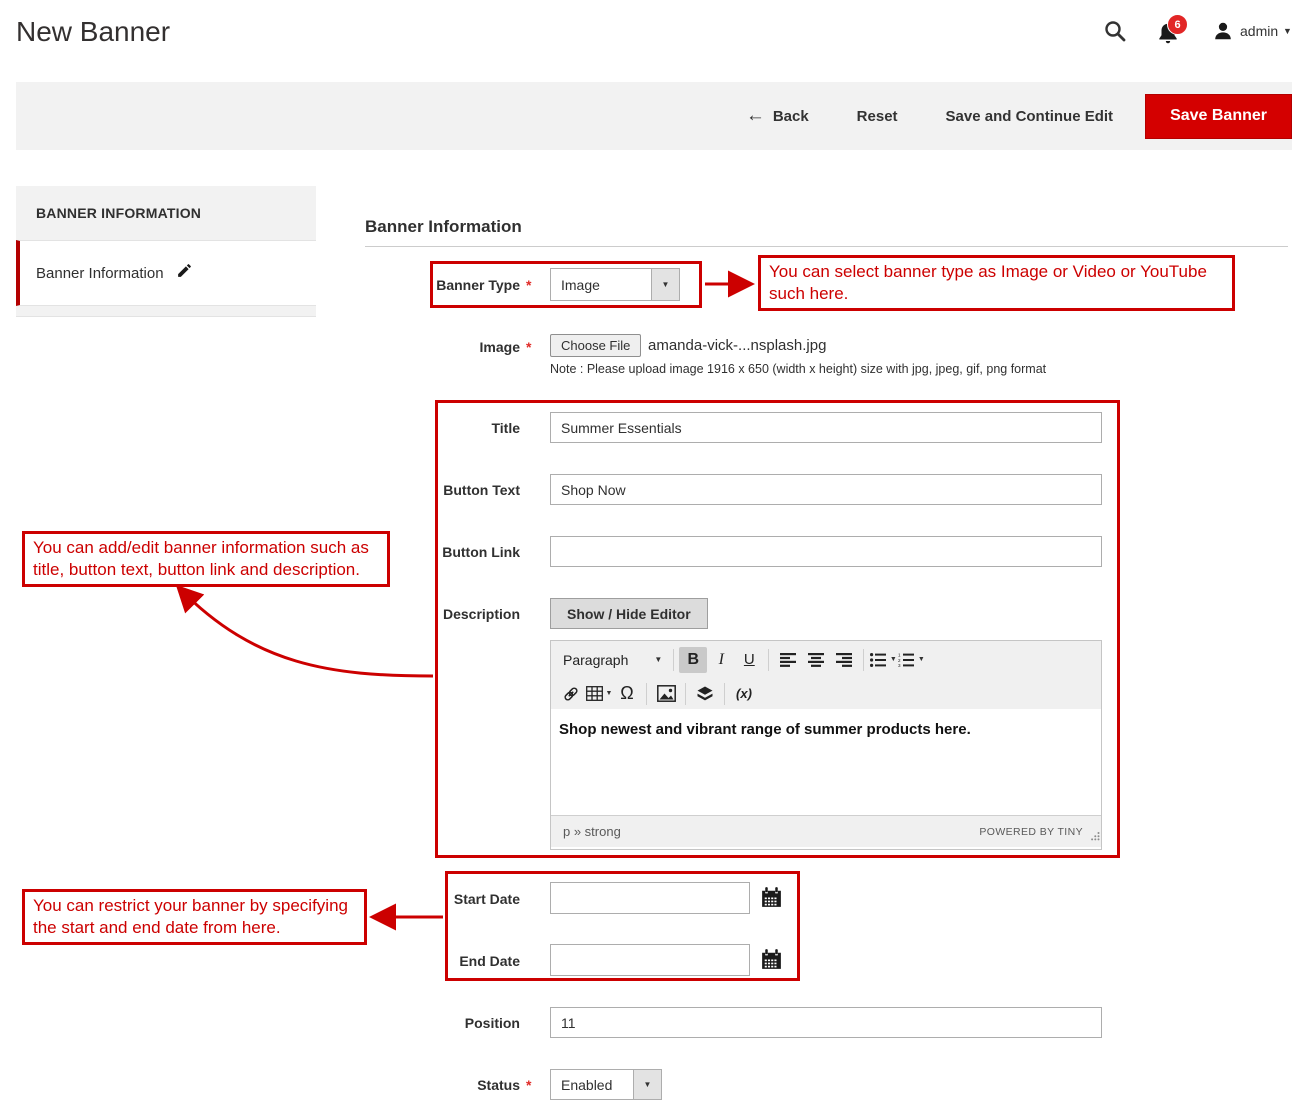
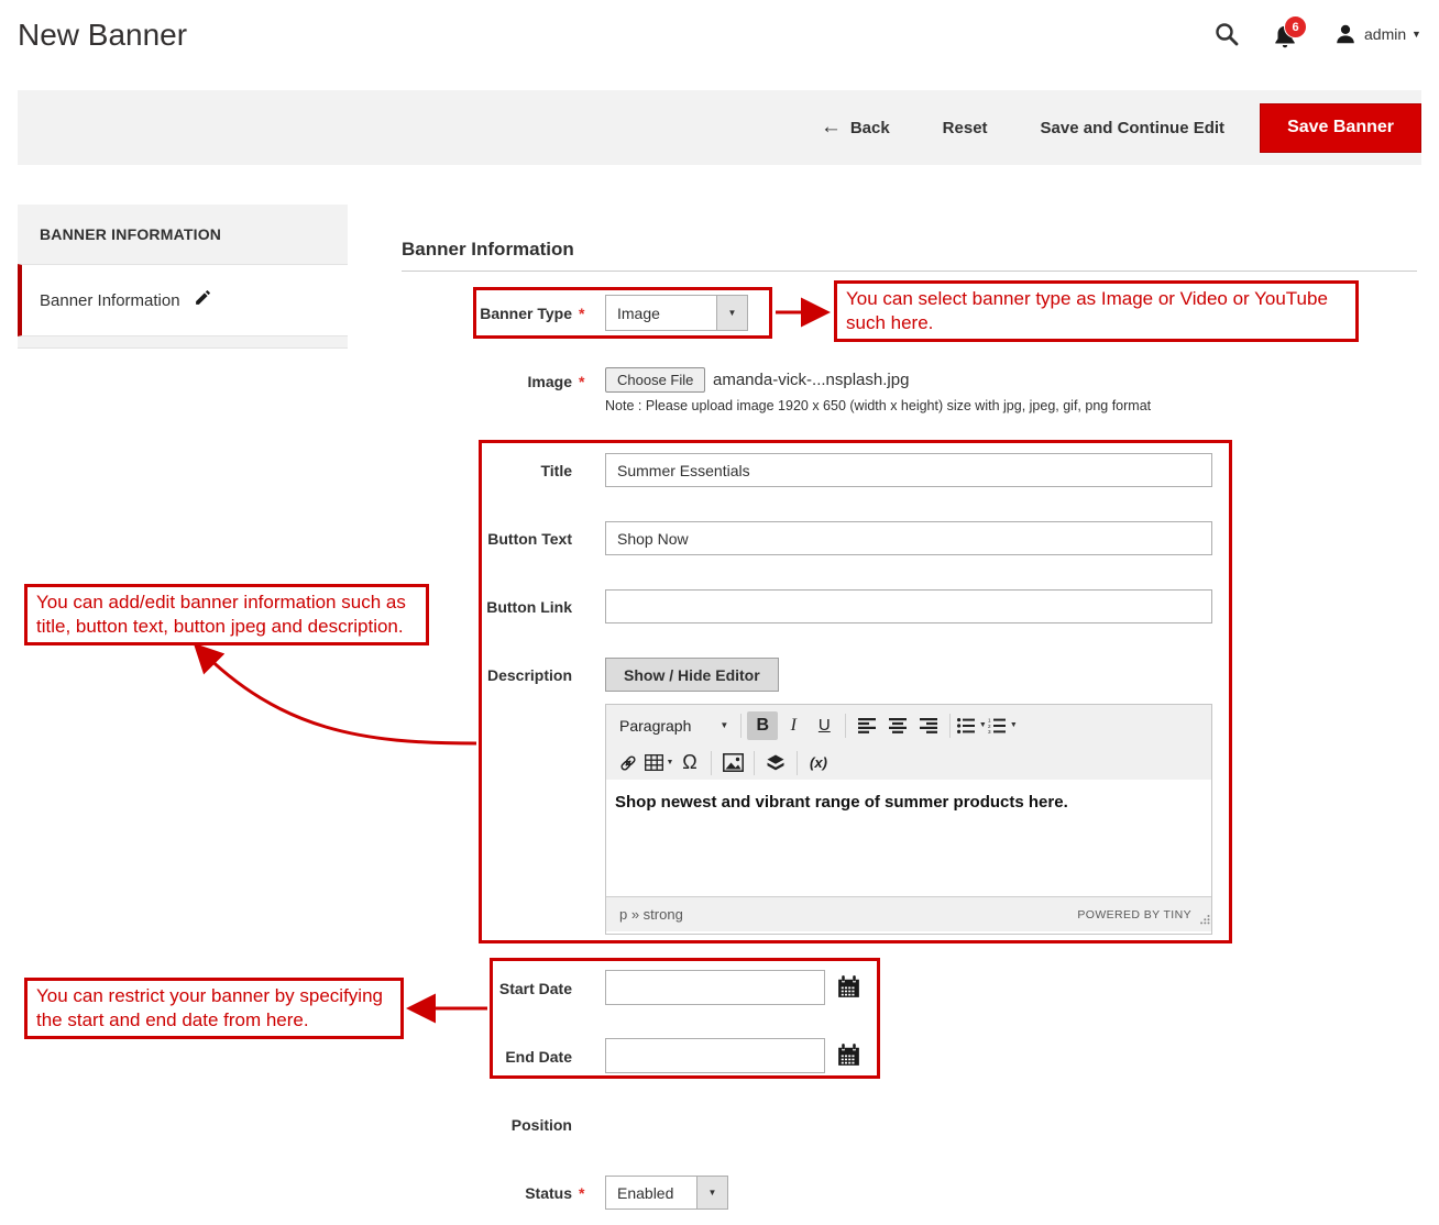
  New Banner
  6
  admin
  ▼
  ←
  Back
  Reset
  Save and Continue Edit
  Save Banner
  BANNER INFORMATION
  Banner Information
  Banner Information
  Banner Type
  *
  Image
  ▼
  You can select banner type as Image or Video or YouTube such here.
  Image
  *
  Choose File
  amanda-vick-...nsplash.jpg
- Note : Please upload image 1916 x 650 (width x height) size with jpg, jpeg, gif, png format
+ Note : Please upload image 1920 x 650 (width x height) size with jpg, jpeg, gif, png format
  Title
  Summer Essentials
  Button Text
  Shop Now
  Button Link
  Description
  Show / Hide Editor
  Paragraph
  ▼
  B
  I
  U
  Ω
  (x)
  Shop newest and vibrant range of summer products here.
  p » strong
  POWERED BY TINY
- You can add/edit banner information such as title, button text, button link and description.
+ You can add/edit banner information such as title, button text, button jpeg and description.
  Start Date
  End Date
  You can restrict your banner by specifying the start and end date from here.
  Position
- 11
  Status
  *
  Enabled
  ▼
